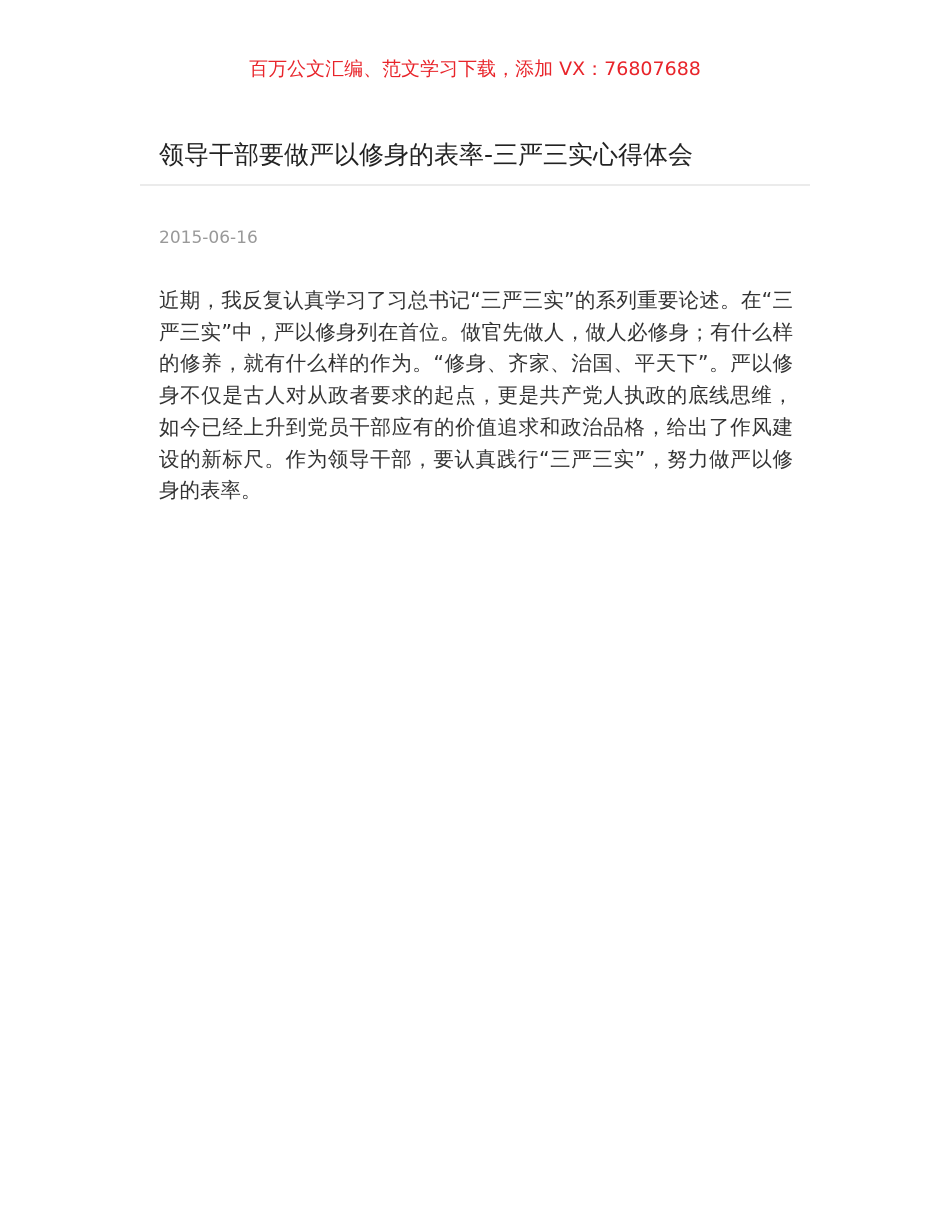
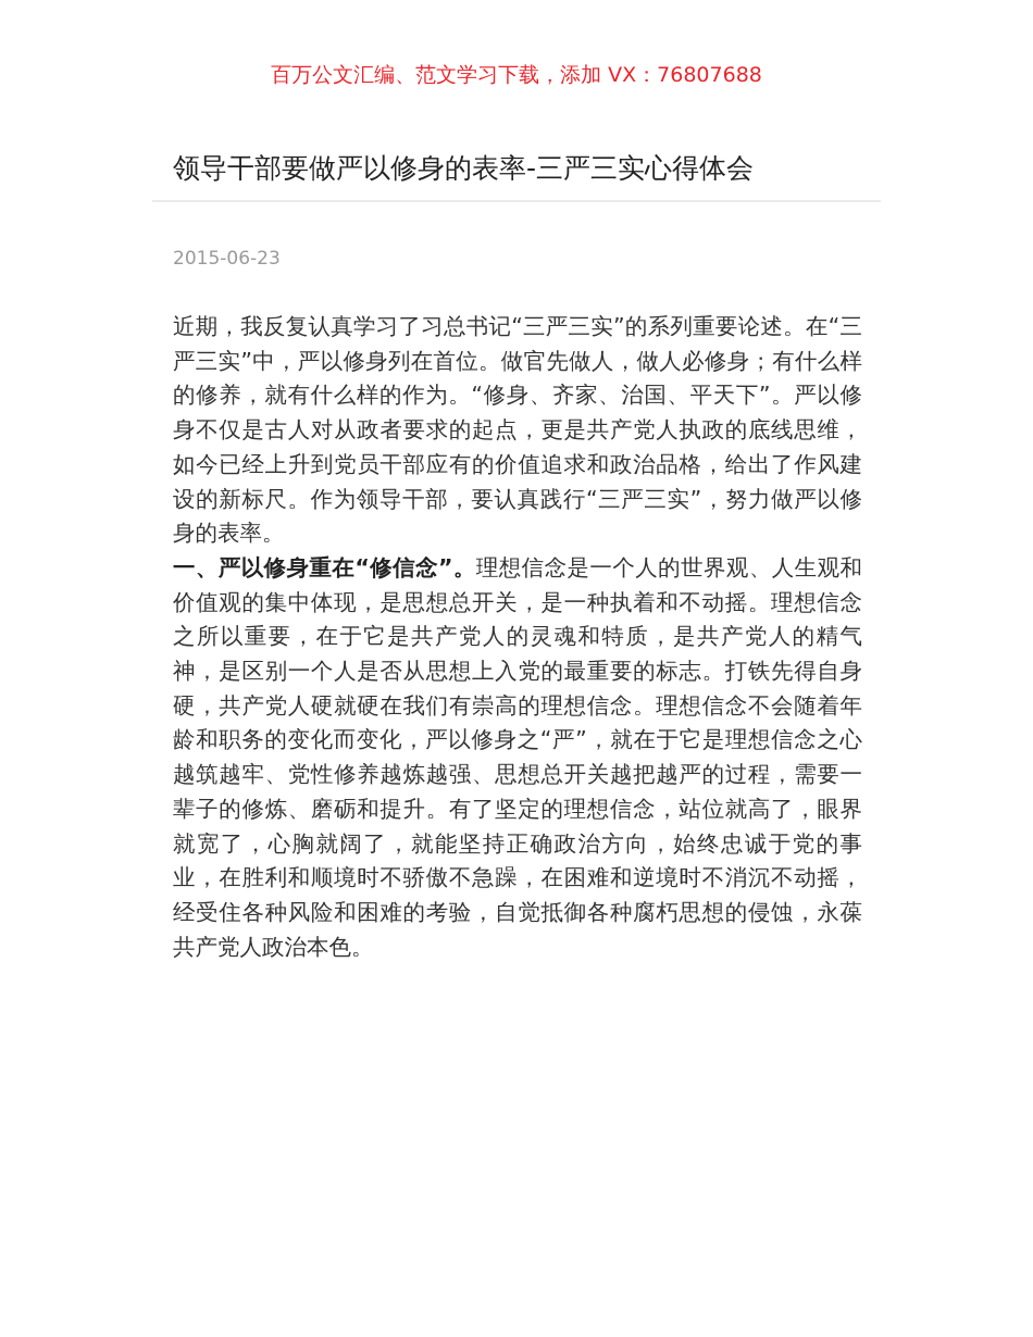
  百万公文汇编、范文学习下载，添加 VX：76807688
  领导干部要做严以修身的表率-三严三实心得体会
- 2015-06-16
+ 2015-06-23
  近期，我反复认真学习了习总书记“三严三实”的系列重要论述。在“三严三实”中，严以修身列在首位。做官先做人，做人必修身；有什么样的修养，就有什么样的作为。“修身、齐家、治国、平天下”。严以修身不仅是古人对从政者要求的起点，更是共产党人执政的底线思维，如今已经上升到党员干部应有的价值追求和政治品格，给出了作风建设的新标尺。作为领导干部，要认真践行“三严三实”，努力做严以修身的表率。
+ 一、严以修身重在“修信念”。理想信念是一个人的世界观、人生观和价值观的集中体现，是思想总开关，是一种执着和不动摇。理想信念之所以重要，在于它是共产党人的灵魂和特质，是共产党人的精气神，是区别一个人是否从思想上入党的最重要的标志。打铁先得自身硬，共产党人硬就硬在我们有崇高的理想信念。理想信念不会随着年龄和职务的变化而变化，严以修身之“严”，就在于它是理想信念之心越筑越牢、党性修养越炼越强、思想总开关越把越严的过程，需要一辈子的修炼、磨砺和提升。有了坚定的理想信念，站位就高了，眼界就宽了，心胸就阔了，就能坚持正确政治方向，始终忠诚于党的事业，在胜利和顺境时不骄傲不急躁，在困难和逆境时不消沉不动摇，经受住各种风险和困难的考验，自觉抵御各种腐朽思想的侵蚀，永葆共产党人政治本色。
